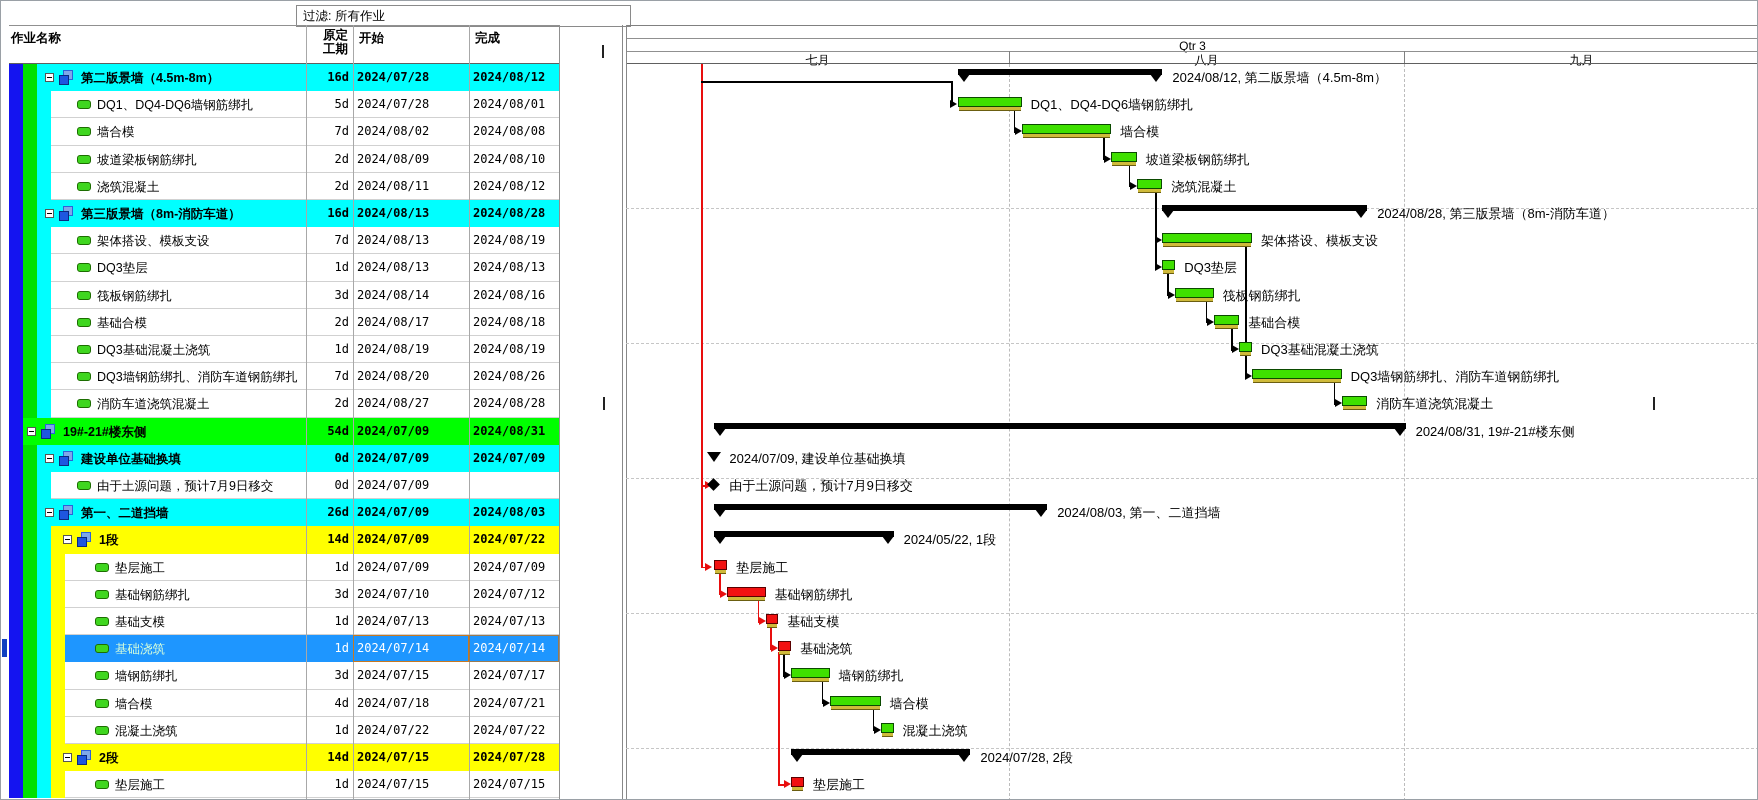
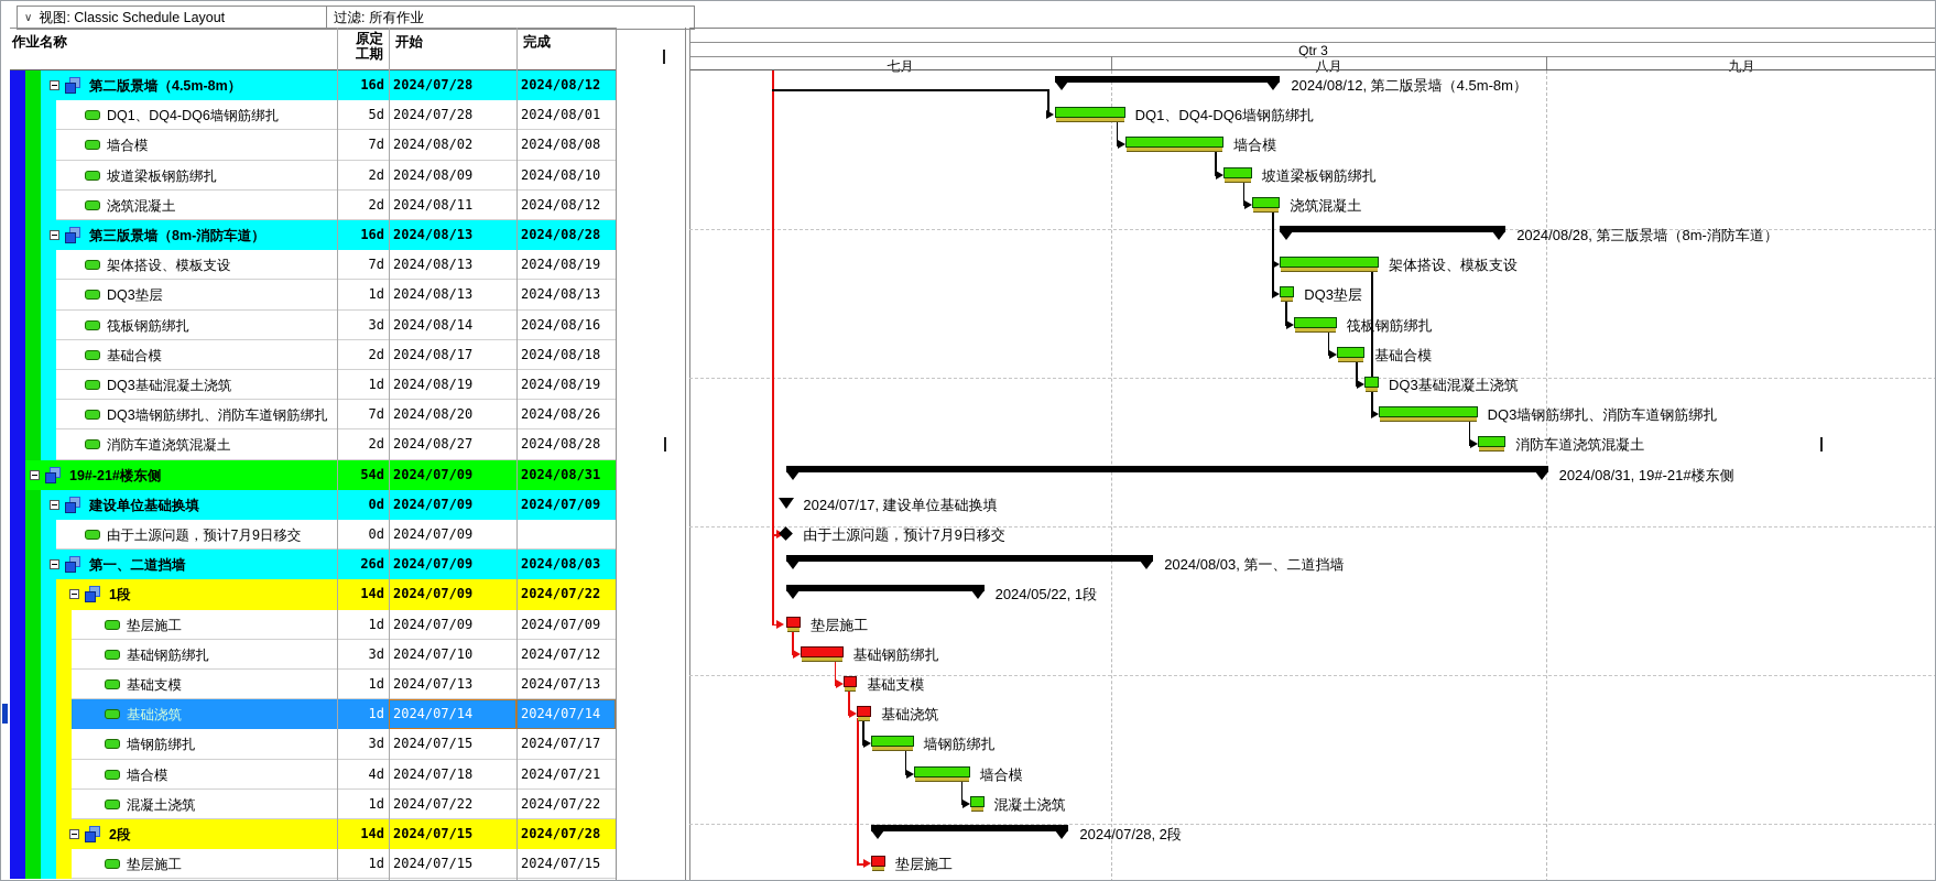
+ ∨
+ 视图: Classic Schedule Layout
  过滤: 所有作业
  作业名称
  原定
  工期
  开始
  完成
  Qtr 3
  七月
  八月
  九月
  第二版景墙（4.5m-8m）
  16d
  2024/07/28
  2024/08/12
  DQ1、DQ4-DQ6墙钢筋绑扎
  5d
  2024/07/28
  2024/08/01
  墙合模
  7d
  2024/08/02
  2024/08/08
  坡道梁板钢筋绑扎
  2d
  2024/08/09
  2024/08/10
  浇筑混凝土
  2d
  2024/08/11
  2024/08/12
  第三版景墙（8m-消防车道）
  16d
  2024/08/13
  2024/08/28
  架体搭设、模板支设
  7d
  2024/08/13
  2024/08/19
  DQ3垫层
  1d
  2024/08/13
  2024/08/13
  筏板钢筋绑扎
  3d
  2024/08/14
  2024/08/16
  基础合模
  2d
  2024/08/17
  2024/08/18
  DQ3基础混凝土浇筑
  1d
  2024/08/19
  2024/08/19
  DQ3墙钢筋绑扎、消防车道钢筋绑扎
  7d
  2024/08/20
  2024/08/26
  消防车道浇筑混凝土
  2d
  2024/08/27
  2024/08/28
  19#-21#楼东侧
  54d
  2024/07/09
  2024/08/31
  建设单位基础换填
  0d
  2024/07/09
  2024/07/09
  由于土源问题，预计7月9日移交
  0d
  2024/07/09
  第一、二道挡墙
  26d
  2024/07/09
  2024/08/03
  1段
  14d
  2024/07/09
  2024/07/22
  垫层施工
  1d
  2024/07/09
  2024/07/09
  基础钢筋绑扎
  3d
  2024/07/10
  2024/07/12
  基础支模
  1d
  2024/07/13
  2024/07/13
  基础浇筑
  1d
  2024/07/14
  2024/07/14
  墙钢筋绑扎
  3d
  2024/07/15
  2024/07/17
  墙合模
  4d
  2024/07/18
  2024/07/21
  混凝土浇筑
  1d
  2024/07/22
  2024/07/22
  2段
  14d
  2024/07/15
  2024/07/28
  垫层施工
  1d
  2024/07/15
  2024/07/15
  2024/08/12, 第二版景墙（4.5m-8m）
  DQ1、DQ4-DQ6墙钢筋绑扎
  墙合模
  坡道梁板钢筋绑扎
  浇筑混凝土
  2024/08/28, 第三版景墙（8m-消防车道）
  架体搭设、模板支设
  DQ3垫层
  筏板钢筋绑扎
  基础合模
  DQ3基础混凝土浇筑
  DQ3墙钢筋绑扎、消防车道钢筋绑扎
  消防车道浇筑混凝土
  2024/08/31, 19#-21#楼东侧
- 2024/07/09, 建设单位基础换填
+ 2024/07/17, 建设单位基础换填
  由于土源问题，预计7月9日移交
  2024/08/03, 第一、二道挡墙
  2024/05/22, 1段
  垫层施工
  基础钢筋绑扎
  基础支模
  基础浇筑
  墙钢筋绑扎
  墙合模
  混凝土浇筑
  2024/07/28, 2段
  垫层施工
